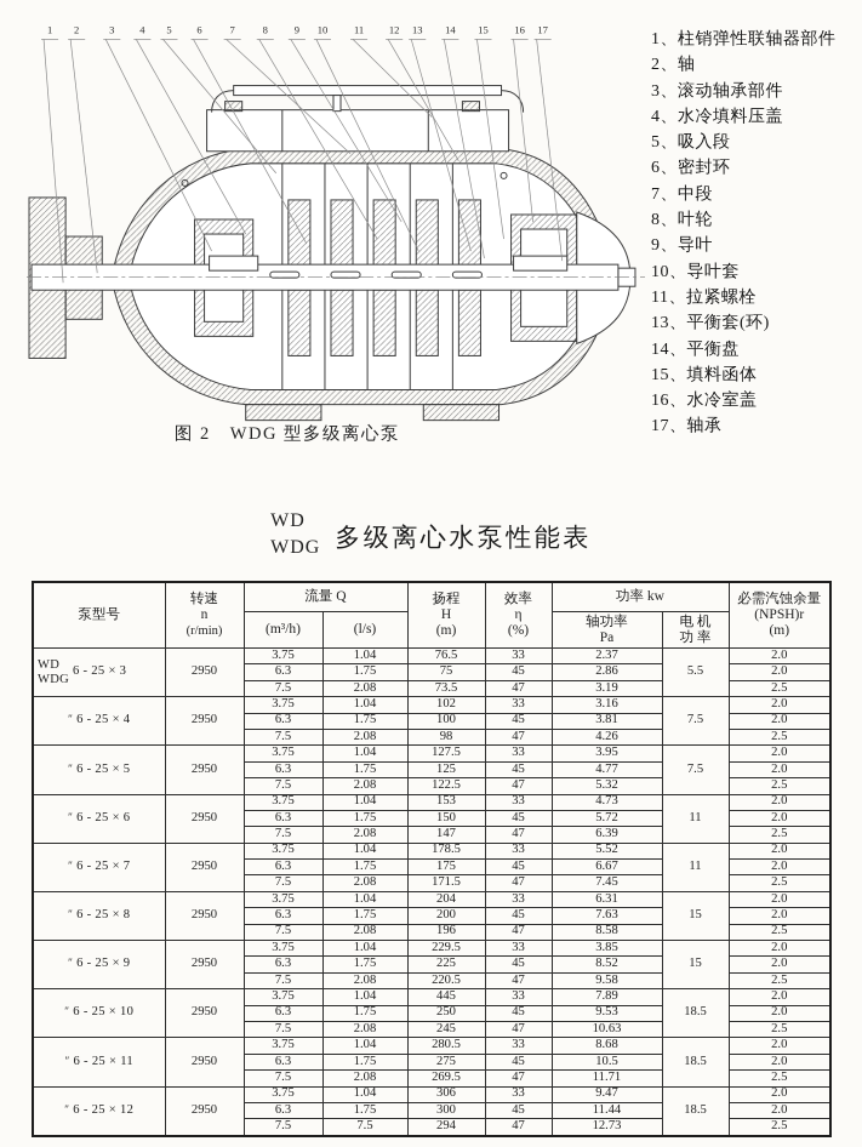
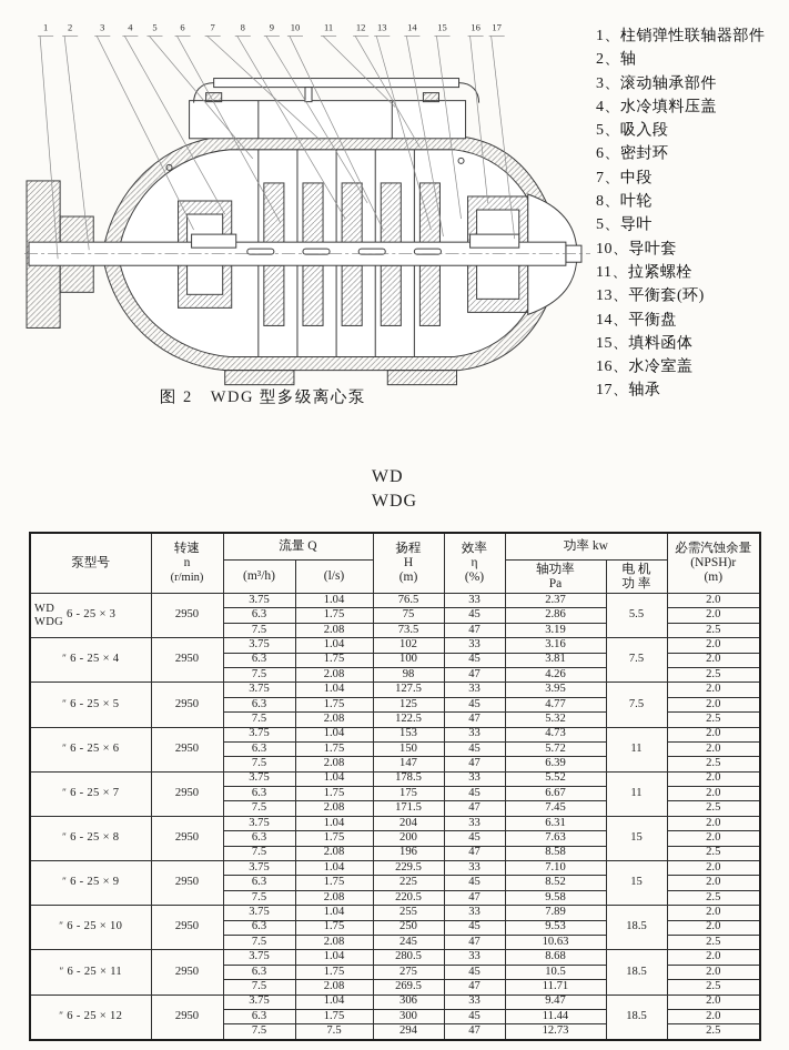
  1
  2
  3
  4
  5
  6
  7
  8
  9
  10
  11
  12
  13
  14
  15
  16
  17
  图 2 WDG 型多级离心泵
  1、柱销弹性联轴器部件
  2、轴
  3、滚动轴承部件
  4、水冷填料压盖
  5、吸入段
  6、密封环
  7、中段
  8、叶轮
- 9、导叶
+ 5、导叶
  10、导叶套
  11、拉紧螺栓
  13、平衡套(环)
  14、平衡盘
  15、填料函体
  16、水冷室盖
  17、轴承
  WD
  WDG
- 多级离心水泵性能表
  泵型号	转速 n (r/min)	流量 Q	扬程 H (m)	效率 η (%)	功率 kw	必需汽蚀余量 (NPSH)r (m)
  (m³/h)	(l/s)	轴功率 Pa	电 机 功 率
  WDWDG6 - 25 × 3	2950	3.75	1.04	76.5	33	2.37	5.5	2.0
  6.3	1.75	75	45	2.86	2.0
  7.5	2.08	73.5	47	3.19	2.5
  ″ 6 - 25 × 4	2950	3.75	1.04	102	33	3.16	7.5	2.0
  6.3	1.75	100	45	3.81	2.0
  7.5	2.08	98	47	4.26	2.5
  ″ 6 - 25 × 5	2950	3.75	1.04	127.5	33	3.95	7.5	2.0
  6.3	1.75	125	45	4.77	2.0
  7.5	2.08	122.5	47	5.32	2.5
  ″ 6 - 25 × 6	2950	3.75	1.04	153	33	4.73	11	2.0
  6.3	1.75	150	45	5.72	2.0
  7.5	2.08	147	47	6.39	2.5
  ″ 6 - 25 × 7	2950	3.75	1.04	178.5	33	5.52	11	2.0
  6.3	1.75	175	45	6.67	2.0
  7.5	2.08	171.5	47	7.45	2.5
  ″ 6 - 25 × 8	2950	3.75	1.04	204	33	6.31	15	2.0
  6.3	1.75	200	45	7.63	2.0
  7.5	2.08	196	47	8.58	2.5
- ″ 6 - 25 × 9	2950	3.75	1.04	229.5	33	3.85	15	2.0
+ ″ 6 - 25 × 9	2950	3.75	1.04	229.5	33	7.10	15	2.0
  6.3	1.75	225	45	8.52	2.0
  7.5	2.08	220.5	47	9.58	2.5
- ″ 6 - 25 × 10	2950	3.75	1.04	445	33	7.89	18.5	2.0
+ ″ 6 - 25 × 10	2950	3.75	1.04	255	33	7.89	18.5	2.0
  6.3	1.75	250	45	9.53	2.0
  7.5	2.08	245	47	10.63	2.5
  ″ 6 - 25 × 11	2950	3.75	1.04	280.5	33	8.68	18.5	2.0
  6.3	1.75	275	45	10.5	2.0
  7.5	2.08	269.5	47	11.71	2.5
  ″ 6 - 25 × 12	2950	3.75	1.04	306	33	9.47	18.5	2.0
  6.3	1.75	300	45	11.44	2.0
  7.5	7.5	294	47	12.73	2.5
